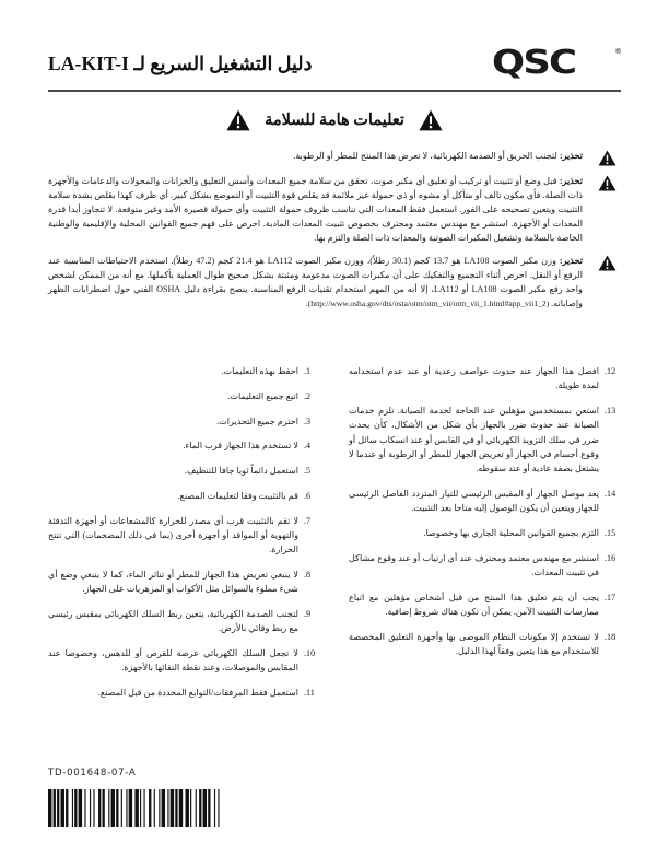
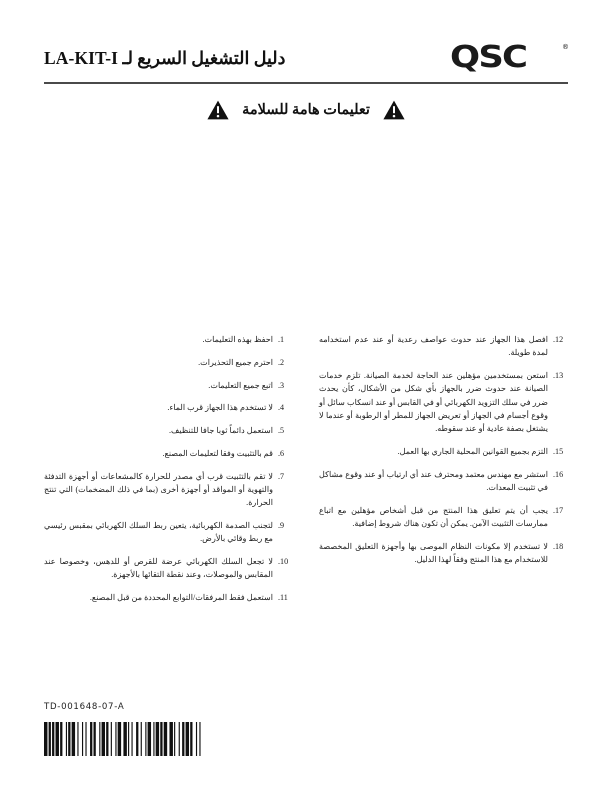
  دليل التشغيل السريع لـ LA-KIT-I
  QSC
  ®
  تعليمات هامة للسلامة
- تحذير: لتجنب الحريق أو الصدمة الكهربائية، لا تعرض هذا المنتج للمطر أو الرطوبة.
- تحذير: قبل وضع أو تثبيت أو تركيب أو تعليق أي مكبر صوت، تحقق من سلامة جميع المعدات وأسس التعليق والخزانات والمحولات والدعامات والأجهزة ذات الصلة. فأي مكون تالف أو متآكل أو مشوه أو ذي حمولة غير ملائمة قد يقلص قوة التثبيت أو التموضع بشكل كبير. أي ظرف كهذا يقلص بشدة سلامة التثبيت ويتعين تصحيحه على الفور. استعمل فقط المعدات التي تناسب ظروف حمولة التثبيت وأي حمولة قصيرة الأمد وغير متوقعة. لا تتجاوز أبدا قدرة المعدات أو الأجهزة. استشر مع مهندس معتمد ومحترف بخصوص تثبيت المعدات المادية. احرص على فهم جميع القوانين المحلية والإقليمية والوطنية الخاصة بالسلامة وتشغيل المكبرات الصوتية والمعدات ذات الصلة والتزم بها.
- تحذير: وزن مكبر الصوت LA108 هو 13.7 كجم (30.1 رطلاً)، ووزن مكبر الصوت LA112 هو 21.4 كجم (47.2 رطلاً). استخدم الاحتياطات المناسبة عند الرفع أو النقل. احرص أثناء التجميع والتفكيك على أن مكبرات الصوت مدعومة ومثبتة بشكل صحيح طوال العملية بأكملها. مع أنه من الممكن لشخص واحد رفع مكبر الصوت LA108 أو LA112، إلا أنه من المهم استخدام تقنيات الرفع المناسبة. ينصح بقراءة دليل OSHA الفني حول اضطرابات الظهر وإصاباته. (http://www.osha.gov/dts/osta/otm/otm_vii/otm_vii_1.html#app_vii1_2).
  .1
  احفظ بهذه التعليمات.
  .2
- اتبع جميع التعليمات.
+ احترم جميع التحذيرات.
  .3
- احترم جميع التحذيرات.
+ اتبع جميع التعليمات.
  .4
  لا تستخدم هذا الجهاز قرب الماء.
  .5
  استعمل دائماً ثوبا جافا للتنظيف.
  .6
  قم بالتثبيت وفقا لتعليمات المصنع.
  .7
  لا تقم بالتثبيت قرب أي مصدر للحرارة كالمشعاعات أو أجهزة التدفئة والتهوية أو المواقد أو أجهزة أخرى (بما في ذلك المضخمات) التي تنتج الحرارة.
- .8
- لا ينبغي تعريض هذا الجهاز للمطر أو تناثر الماء، كما لا ينبغي وضع أي شيء مملوء بالسوائل مثل الأكواب أو المزهريات على الجهاز.
  .9
  لتجنب الصدمة الكهربائية، يتعين ربط السلك الكهربائي بمقبس رئيسي مع ربط وقائي بالأرض.
  .10
  لا تجعل السلك الكهربائي عرضة للقرص أو للدهس، وخصوصا عند المقابس والموصلات، وعند نقطة التقائها بالأجهزة.
  .11
  استعمل فقط المرفقات/التوابع المحددة من قبل المصنع.
  .12
  افصل هذا الجهاز عند حدوث عواصف رعدية أو عند عدم استخدامه لمدة طويلة.
  .13
  استعن بمستخدمين مؤهلين عند الحاجة لخدمة الصيانة. تلزم خدمات الصيانة عند حدوث ضرر بالجهاز بأي شكل من الأشكال، كأن يحدث ضرر في سلك التزويد الكهربائي أو في القابس أو عند انسكاب سائل أو وقوع أجسام في الجهاز أو تعريض الجهاز للمطر أو الرطوبة أو عندما لا يشتغل بصفة عادية أو عند سقوطه.
- .14
- يعد موصل الجهاز أو المقبس الرئيسي للتيار المتردد الفاصل الرئيسي للجهاز ويتعين أن يكون الوصول إليه متاحا بعد التثبيت.
  .15
- التزم بجميع القوانين المحلية الجاري بها وخصوصا.
+ التزم بجميع القوانين المحلية الجاري بها العمل.
  .16
  استشر مع مهندس معتمد ومحترف عند أي ارتياب أو عند وقوع مشاكل في تثبيت المعدات.
  .17
  يجب أن يتم تعليق هذا المنتج من قبل أشخاص مؤهلين مع اتباع ممارسات التثبيت الآمن. يمكن أن تكون هناك شروط إضافية.
  .18
- لا تستخدم إلا مكونات النظام الموصى بها وأجهزة التعليق المخصصة للاستخدام مع هذا يتعين وفقاً لهذا الدليل.
+ لا تستخدم إلا مكونات النظام الموصى بها وأجهزة التعليق المخصصة للاستخدام مع هذا المنتج وفقاً لهذا الدليل.
  TD-001648-07-A
